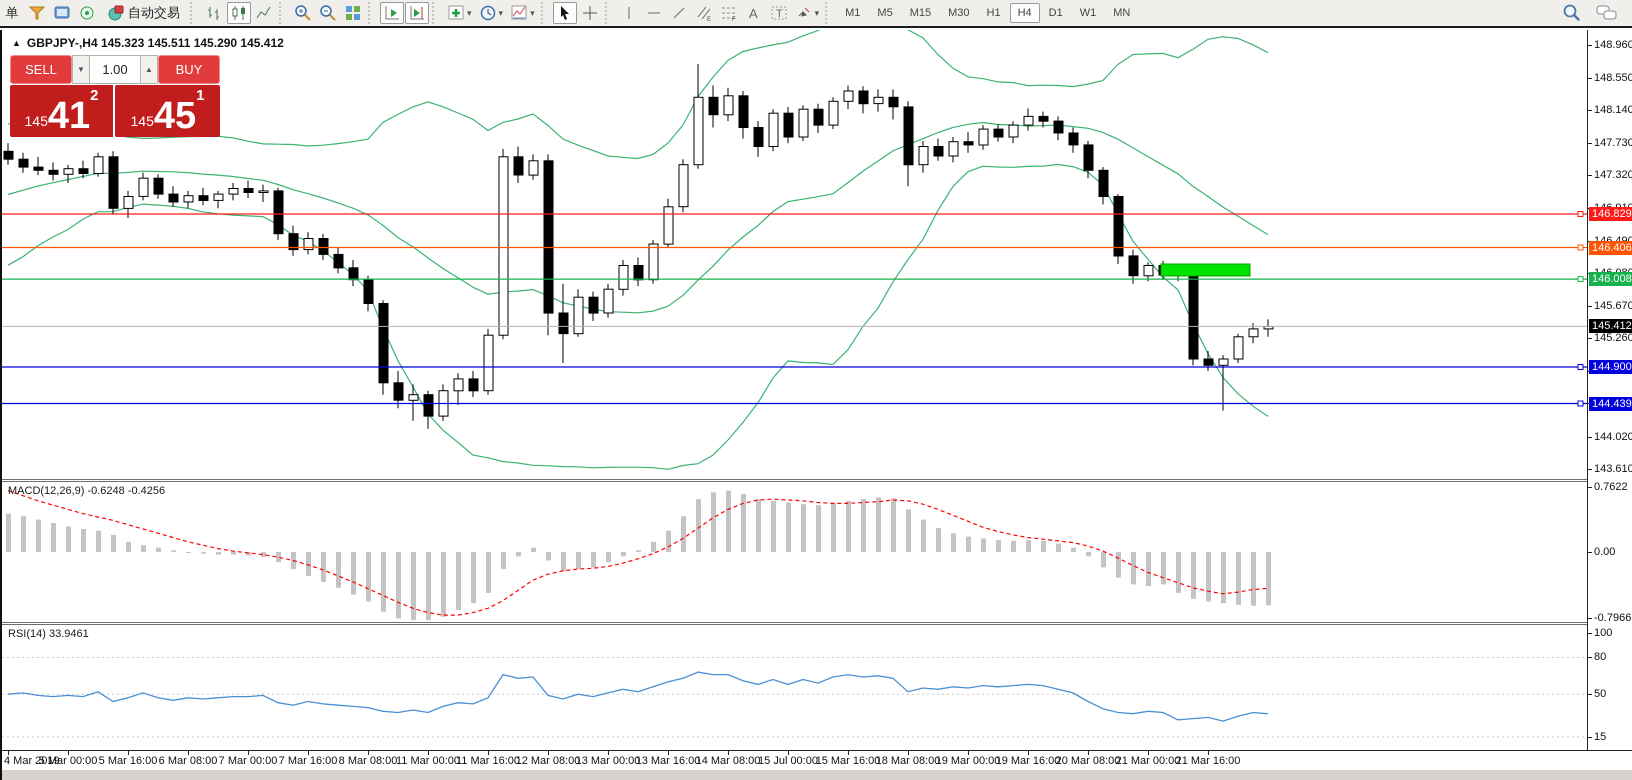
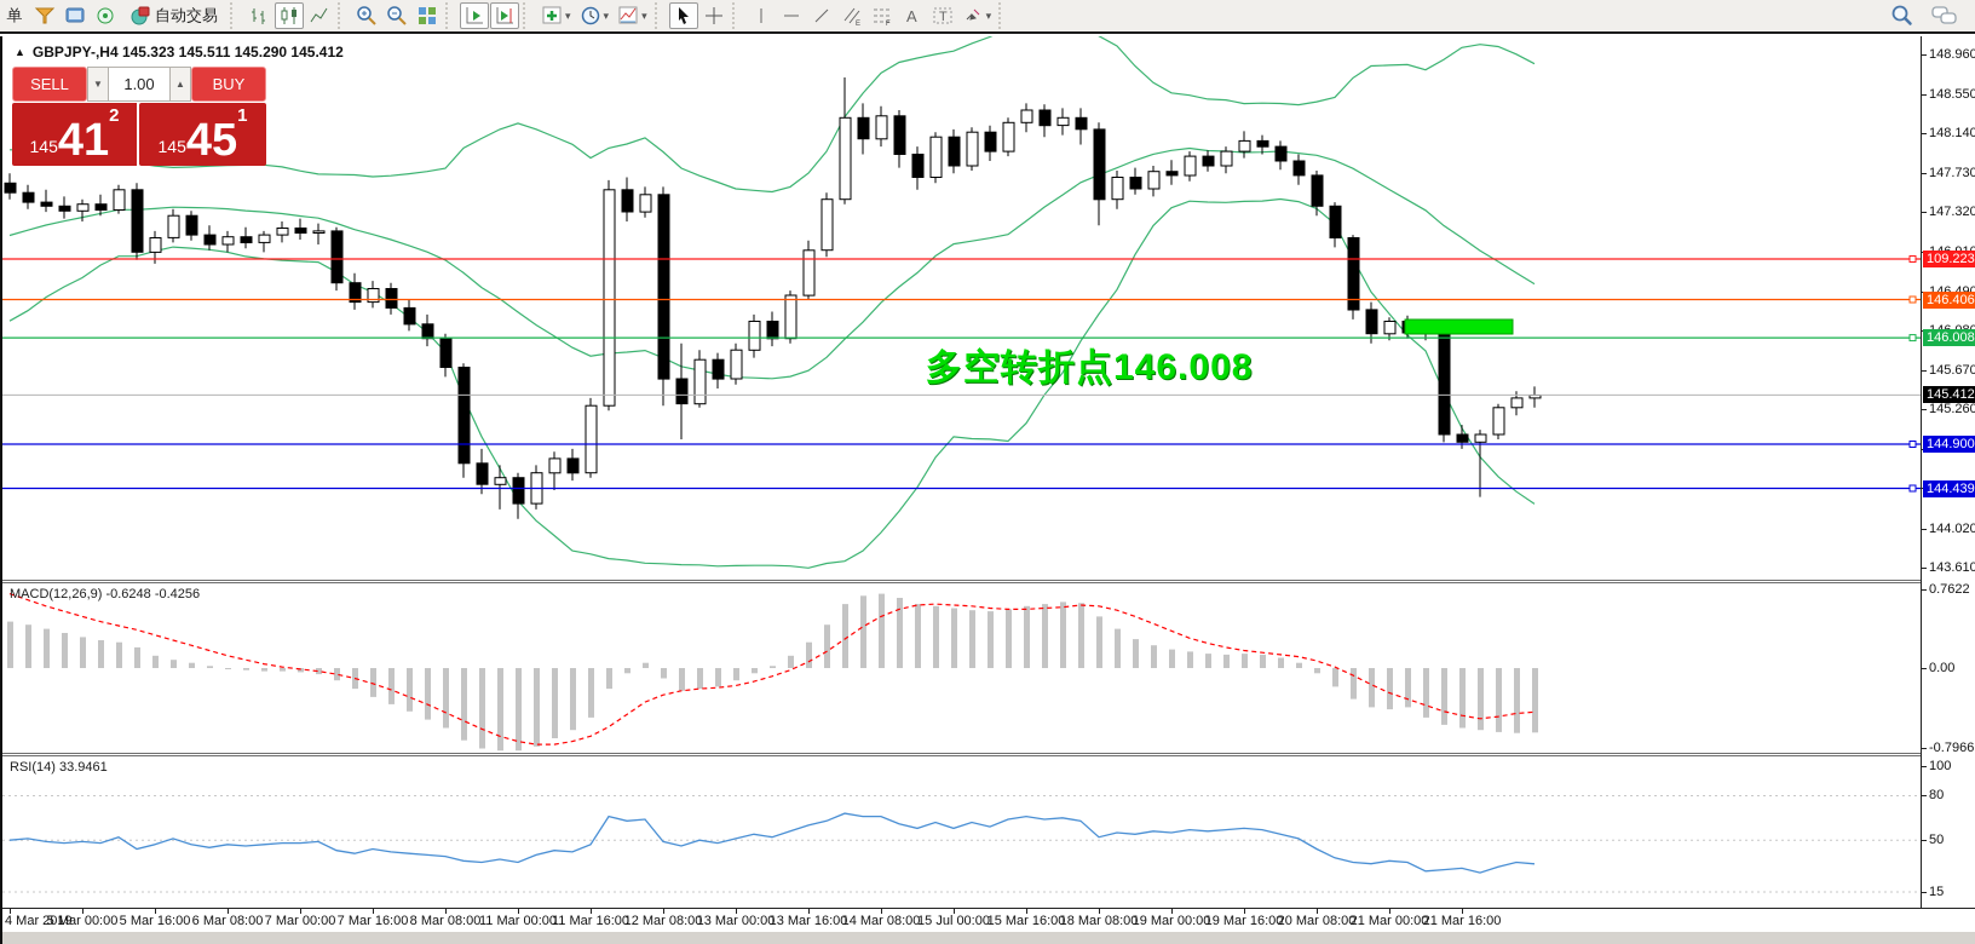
  单
  自动交易
  ▾
  ▾
  ▾
  A
  T
  ▾
- M1
- M5
- M15
- M30
- H1
- H4
- D1
- W1
- MN
  ▲
  GBPJPY-,H4 145.323 145.511 145.290 145.412
  SELL
  ▼
  1.00
  ▲
  BUY
  145
  41
  2
  145
  45
  1
+ 多空转折点146.008
  MACD(12,26,9) -0.6248 -0.4256
  RSI(14) 33.9461
  148.960
  148.550
  148.140
  147.730
  147.320
  145.670
  145.260
  144.020
  143.610
  0.7622
  0.00
  -0.7966
  100
  80
  50
  15
- 146.829
+ 109.223
  146.406
  146.008
  144.900
  144.439
  145.412
  4 Mar 2019
  5 Mar 00:00
  5 Mar 16:00
  6 Mar 08:00
  7 Mar 00:00
  7 Mar 16:00
  8 Mar 08:00
  11 Mar 00:00
  11 Mar 16:00
  12 Mar 08:00
  13 Mar 00:00
  13 Mar 16:00
  14 Mar 08:00
  15 Jul 00:00
  15 Mar 16:00
  18 Mar 08:00
  19 Mar 00:00
  19 Mar 16:00
  20 Mar 08:00
  21 Mar 00:00
  21 Mar 16:00
